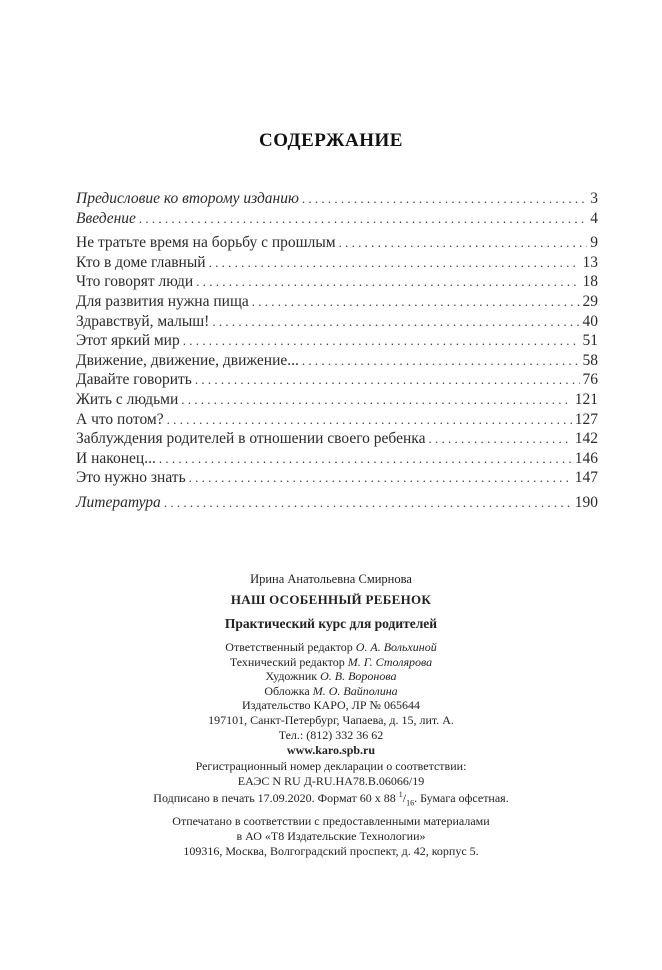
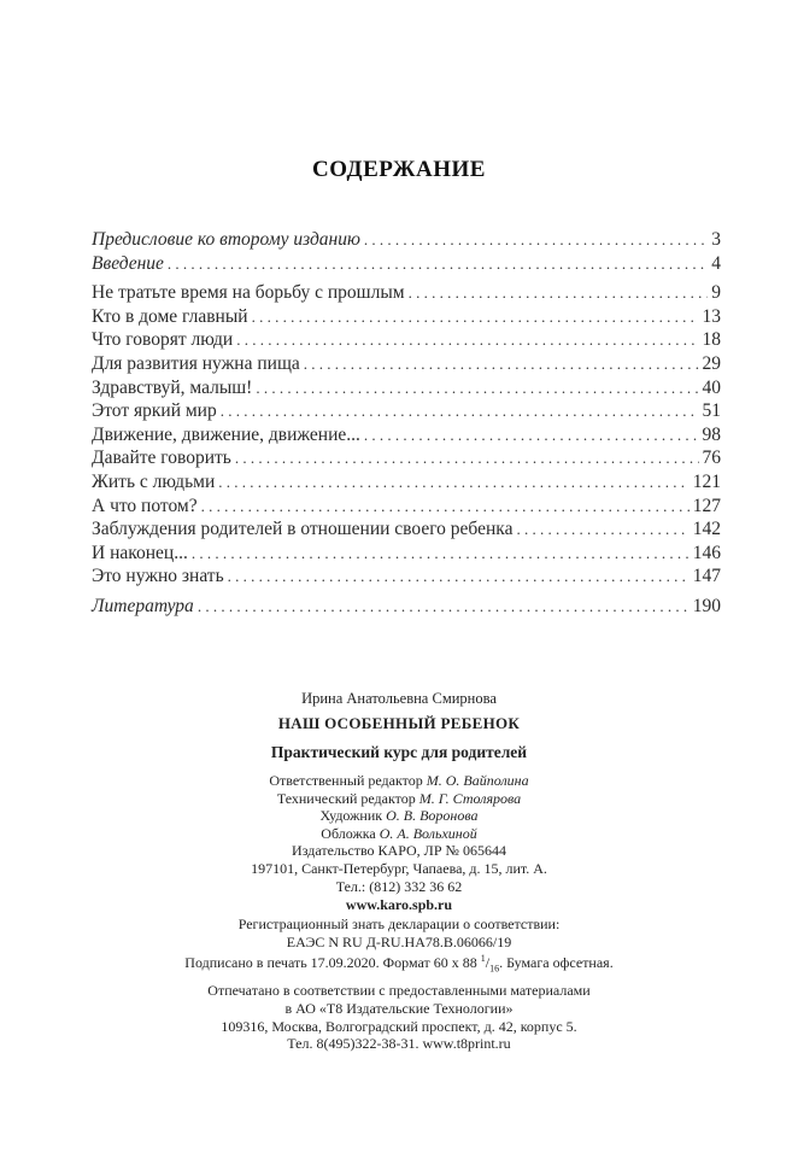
  СОДЕРЖАНИЕ
  Предисловие ко второму изданию
  3
  Введение
  4
  Не тратьте время на борьбу с прошлым
  9
  Кто в доме главный
  13
  Что говорят люди
  18
  Для развития нужна пища
  29
  Здравствуй, малыш!
  40
  Этот яркий мир
  51
  Движение, движение, движение...
- 58
+ 98
  Давайте говорить
  76
  Жить с людьми
  121
  А что потом?
  127
  Заблуждения родителей в отношении своего ребенка
  142
  И наконец...
  146
  Это нужно знать
  147
  Литература
  190
  Ирина Анатольевна Смирнова
  НАШ ОСОБЕННЫЙ РЕБЕНОК
  Практический курс для родителей
- Ответственный редактор О. А. Вольхиной
+ Ответственный редактор М. О. Вайполина
  Технический редактор М. Г. Столярова
  Художник О. В. Воронова
- Обложка М. О. Вайполина
+ Обложка О. А. Вольхиной
  Издательство КАРО, ЛР № 065644
  197101, Санкт-Петербург, Чапаева, д. 15, лит. А.
  Тел.: (812) 332 36 62
  www.karo.spb.ru
- Регистрационный номер декларации о соответствии:
+ Регистрационный знать декларации о соответствии:
  ЕАЭС N RU Д-RU.HA78.B.06066/19
  Подписано в печать 17.09.2020. Формат 60 x 88 1/16. Бумага офсетная.
  Отпечатано в соответствии с предоставленными материалами
  в АО «Т8 Издательские Технологии»
  109316, Москва, Волгоградский проспект, д. 42, корпус 5.
+ Тел. 8(495)322-38-31. www.t8print.ru
